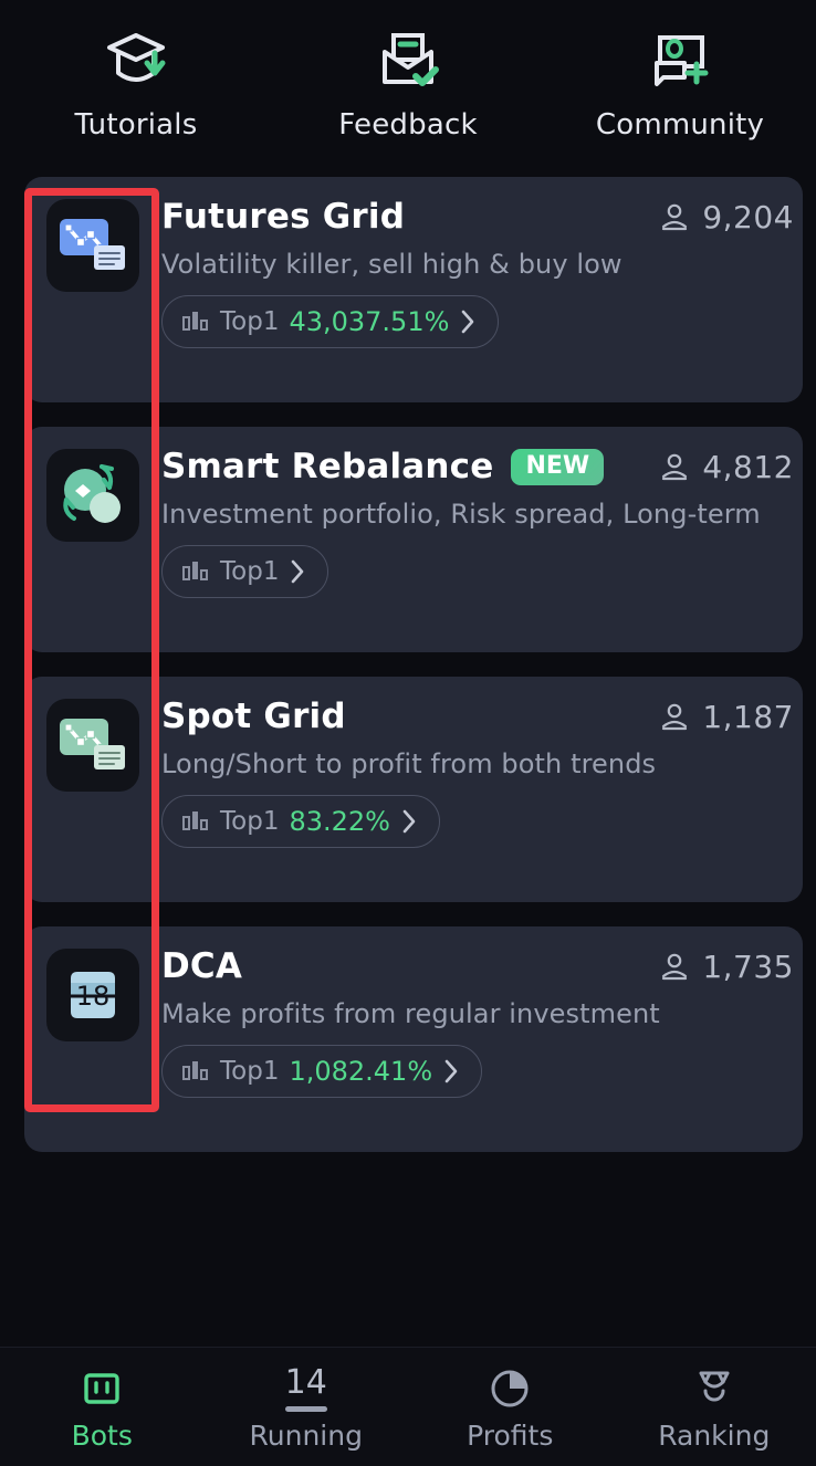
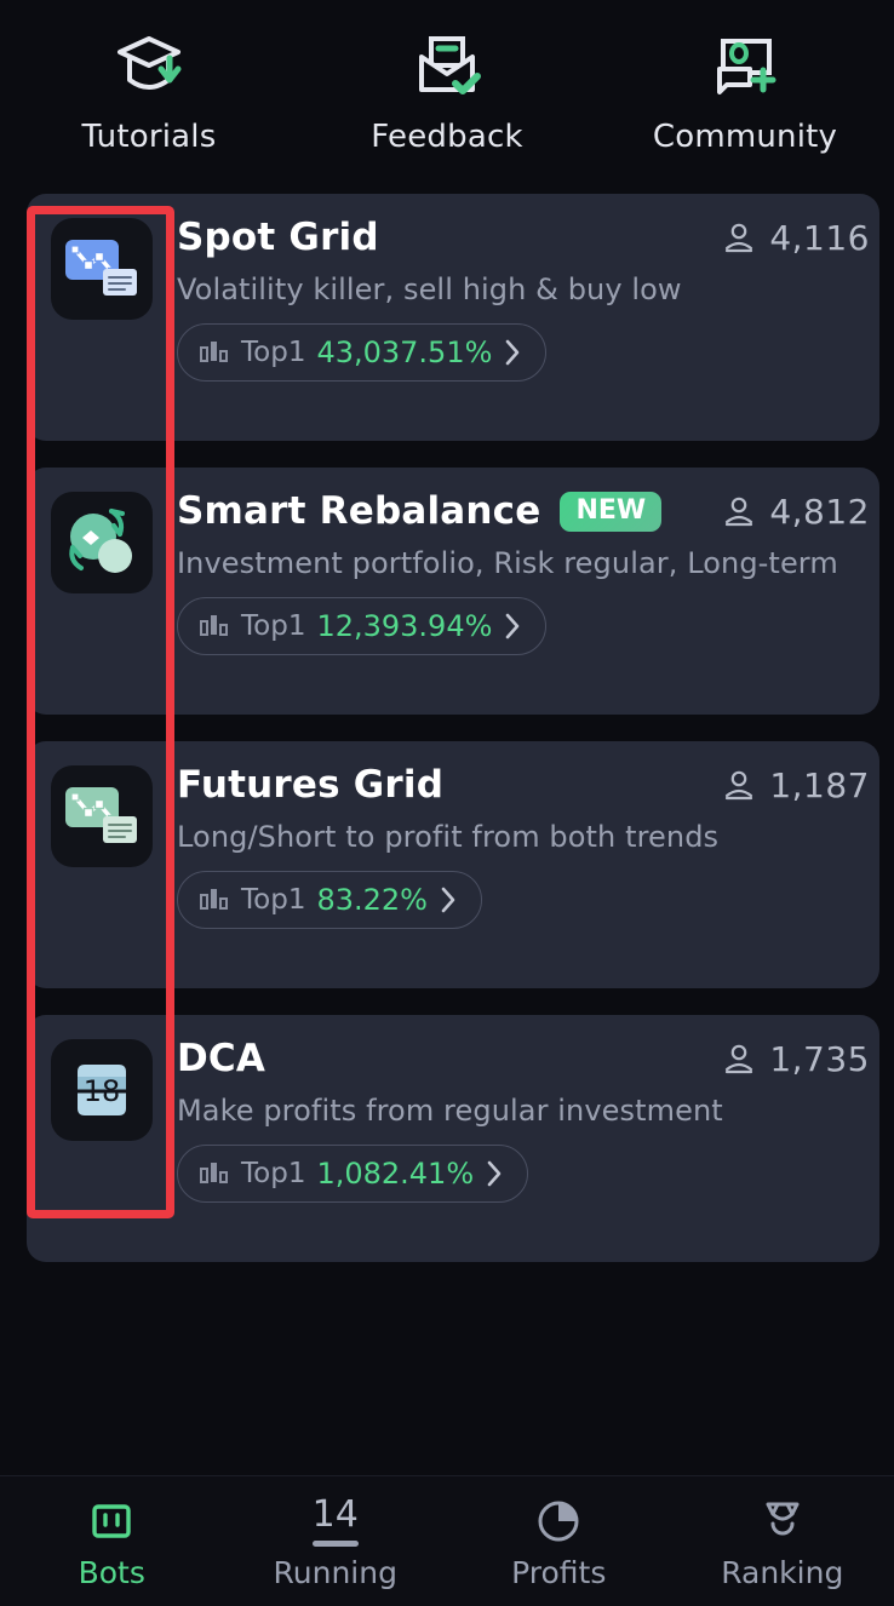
  Tutorials
  Feedback
  Community
- Futures Grid
+ Spot Grid
  Volatility killer, sell high & buy low
  Top1
  43,037.51%
- 9,204
+ 4,116
  Smart Rebalance
  NEW
- Investment portfolio, Risk spread, Long-term
+ Investment portfolio, Risk regular, Long-term
  Top1
+ 12,393.94%
  4,812
- Spot Grid
+ Futures Grid
  Long/Short to profit from both trends
  Top1
  83.22%
  1,187
  18
  DCA
  Make profits from regular investment
  Top1
  1,082.41%
  1,735
  Bots
  14
  Running
  Profits
  Ranking
